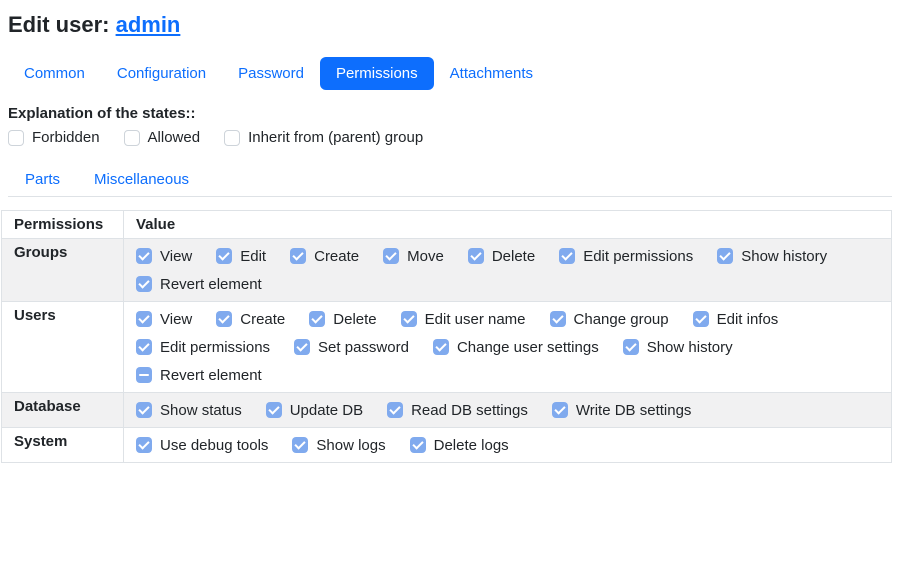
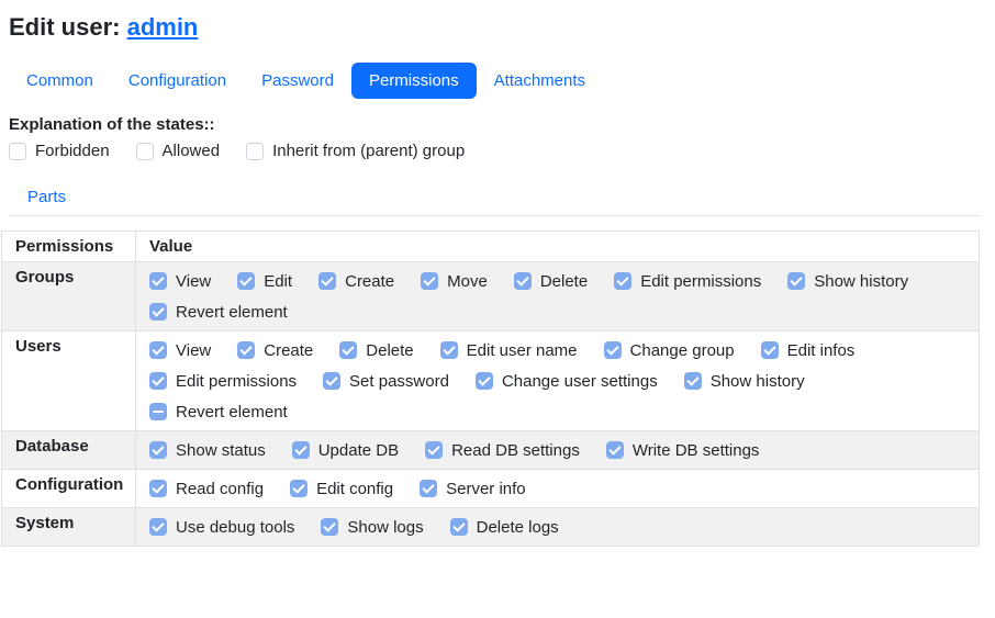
  Edit user: admin
  Common
  Configuration
  Password
  Permissions
  Attachments
  Explanation of the states::
  Forbidden
  Allowed
  Inherit from (parent) group
  Parts
- Miscellaneous
  Permissions	Value
  Groups	View Edit Create Move Delete Edit permissions Show historyRevert element
  Users	View Create Delete Edit user name Change group Edit infosEdit permissions Set password Change user settings Show historyRevert element
  Database	Show status Update DB Read DB settings Write DB settings
+ Configuration	Read config Edit config Server info
  System	Use debug tools Show logs Delete logs
